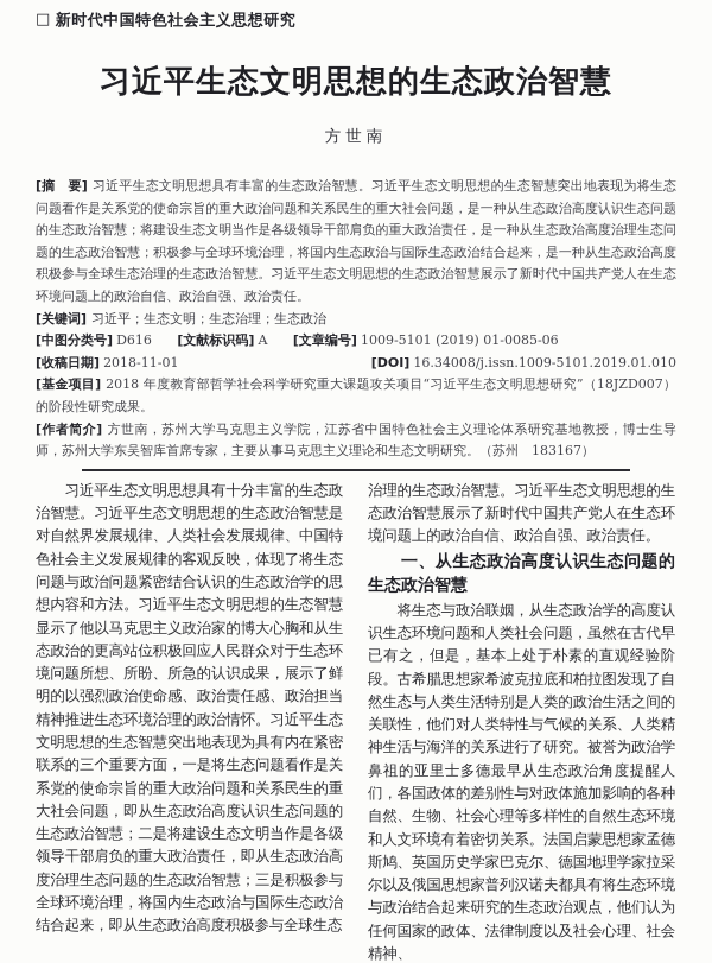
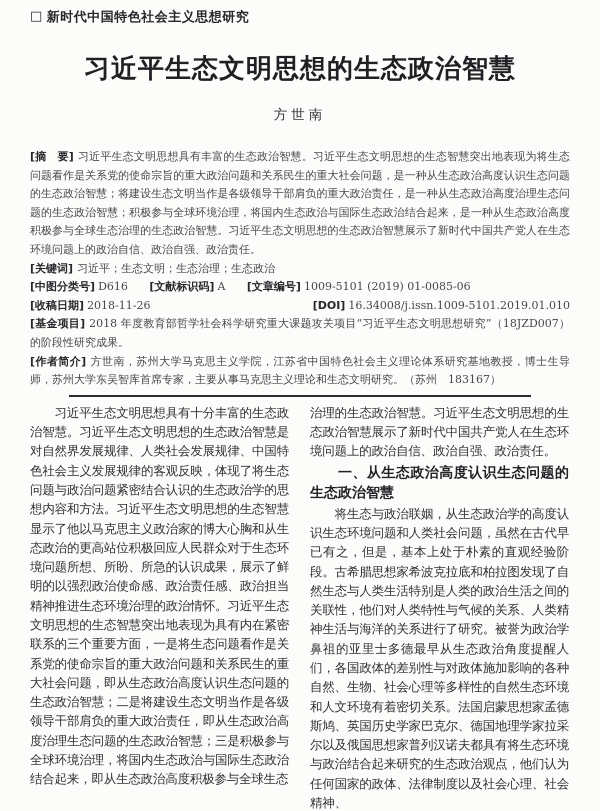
  □ 新时代中国特色社会主义思想研究
  习近平生态文明思想的生态政治智慧
  方世南
  [摘 要] 习近平生态文明思想具有丰富的生态政治智慧。习近平生态文明思想的生态智慧突出地表现为将生态问题看作是关系党的使命宗旨的重大政治问题和关系民生的重大社会问题，是一种从生态政治高度认识生态问题的生态政治智慧；将建设生态文明当作是各级领导干部肩负的重大政治责任，是一种从生态政治高度治理生态问题的生态政治智慧；积极参与全球环境治理，将国内生态政治与国际生态政治结合起来，是一种从生态政治高度积极参与全球生态治理的生态政治智慧。习近平生态文明思想的生态政治智慧展示了新时代中国共产党人在生态环境问题上的政治自信、政治自强、政治责任。
  [关键词] 习近平；生态文明；生态治理；生态政治
  [中图分类号] D616 [文献标识码] A [文章编号] 1009-5101 (2019) 01-0085-06
- [收稿日期] 2018-11-01
+ [收稿日期] 2018-11-26
  [DOI] 16.34008/j.issn.1009-5101.2019.01.010
  [基金项目] 2018 年度教育部哲学社会科学研究重大课题攻关项目“习近平生态文明思想研究”（18JZD007）的阶段性研究成果。
  [作者简介] 方世南，苏州大学马克思主义学院，江苏省中国特色社会主义理论体系研究基地教授，博士生导师，苏州大学东吴智库首席专家，主要从事马克思主义理论和生态文明研究。（苏州 183167）
  习近平生态文明思想具有十分丰富的生态政治智慧。习近平生态文明思想的生态政治智慧是对自然界发展规律、人类社会发展规律、中国特色社会主义发展规律的客观反映，体现了将生态问题与政治问题紧密结合认识的生态政治学的思想内容和方法。习近平生态文明思想的生态智慧显示了他以马克思主义政治家的博大心胸和从生态政治的更高站位积极回应人民群众对于生态环境问题所想、所盼、所急的认识成果，展示了鲜明的以强烈政治使命感、政治责任感、政治担当精神推进生态环境治理的政治情怀。习近平生态文明思想的生态智慧突出地表现为具有内在紧密联系的三个重要方面，一是将生态问题看作是关系党的使命宗旨的重大政治问题和关系民生的重大社会问题，即从生态政治高度认识生态问题的生态政治智慧；二是将建设生态文明当作是各级领导干部肩负的重大政治责任，即从生态政治高度治理生态问题的生态政治智慧；三是积极参与全球环境治理，将国内生态政治与国际生态政治结合起来，即从生态政治高度积极参与全球生态
  治理的生态政治智慧。习近平生态文明思想的生态政治智慧展示了新时代中国共产党人在生态环境问题上的政治自信、政治自强、政治责任。
  一、从生态政治高度认识生态问题的生态政治智慧
  将生态与政治联姻，从生态政治学的高度认识生态环境问题和人类社会问题，虽然在古代早已有之，但是，基本上处于朴素的直观经验阶段。古希腊思想家希波克拉底和柏拉图发现了自然生态与人类生活特别是人类的政治生活之间的关联性，他们对人类特性与气候的关系、人类精神生活与海洋的关系进行了研究。被誉为政治学鼻祖的亚里士多德最早从生态政治角度提醒人们，各国政体的差别性与对政体施加影响的各种自然、生物、社会心理等多样性的自然生态环境和人文环境有着密切关系。法国启蒙思想家孟德斯鸠、英国历史学家巴克尔、德国地理学家拉采尔以及俄国思想家普列汉诺夫都具有将生态环境与政治结合起来研究的生态政治观点，他们认为任何国家的政体、法律制度以及社会心理、社会精神、
